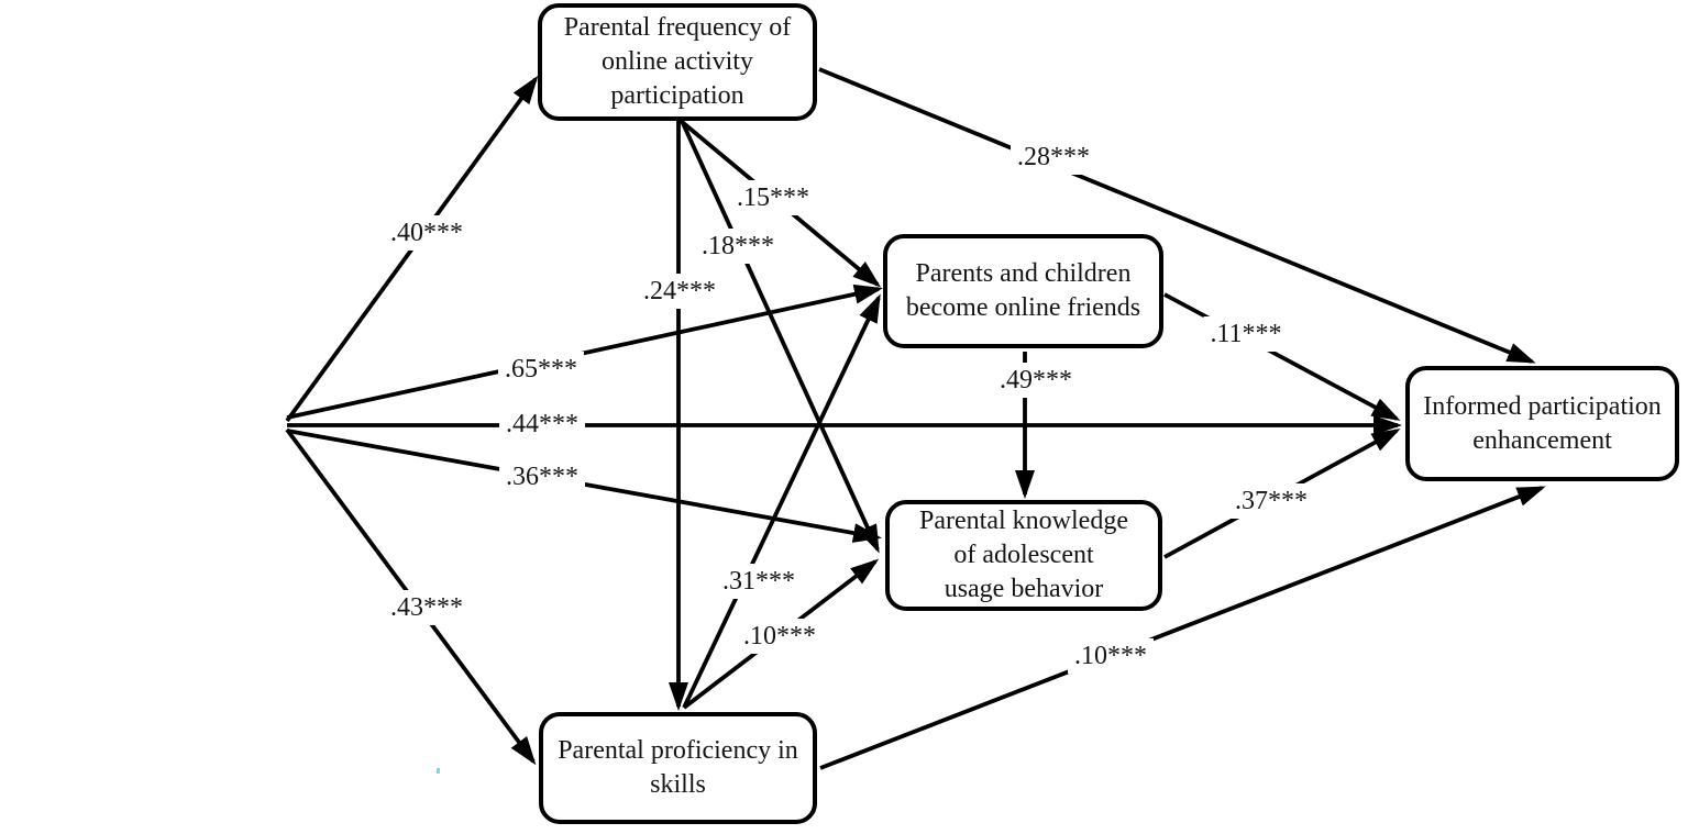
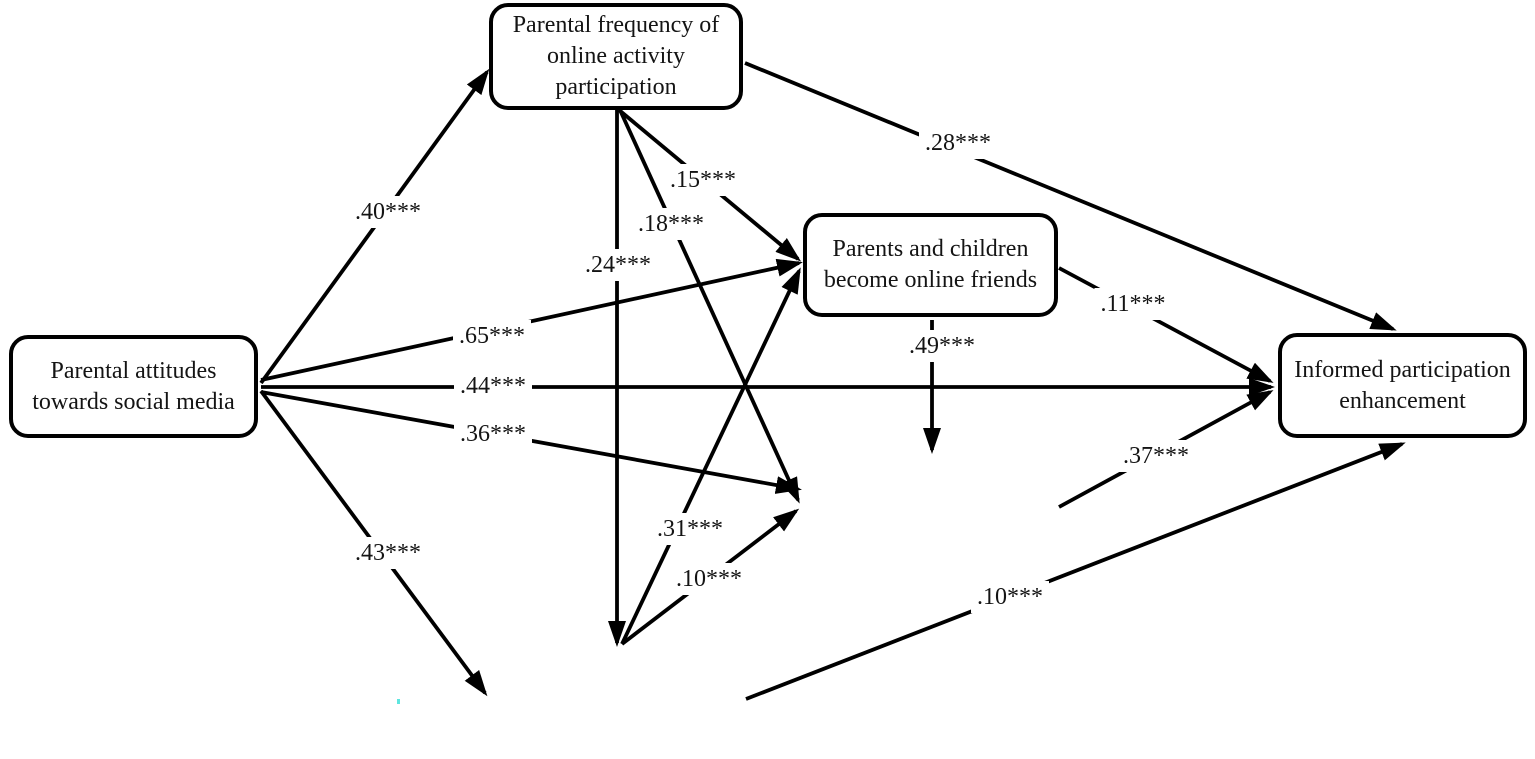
  .40***
  .65***
  .44***
  .36***
  .43***
  .15***
  .18***
  .24***
  .28***
  .49***
  .11***
  .37***
  .31***
  .10***
  .10***
+ Parental attitudes
+ towards social media
  Parental frequency of
  online activity
  participation
  Parents and children
  become online friends
- Parental knowledge
- of adolescent
- usage behavior
- Parental proficiency in
- skills
  Informed participation
  enhancement
